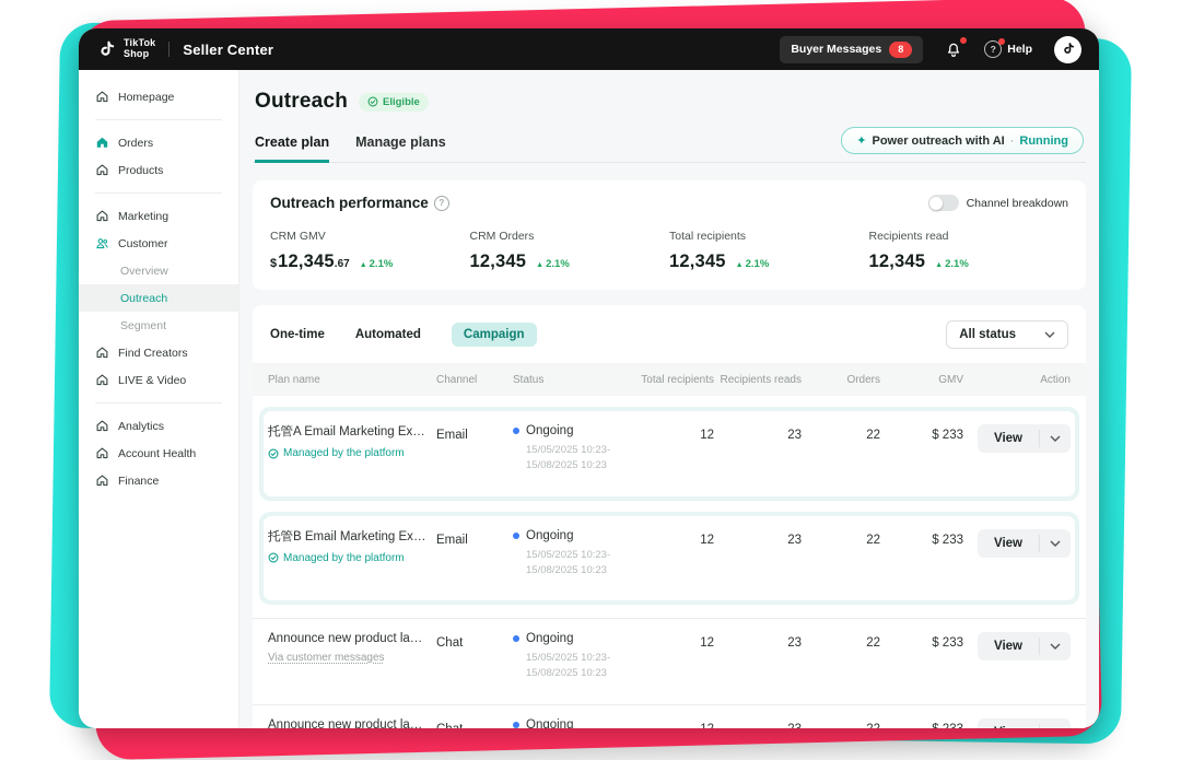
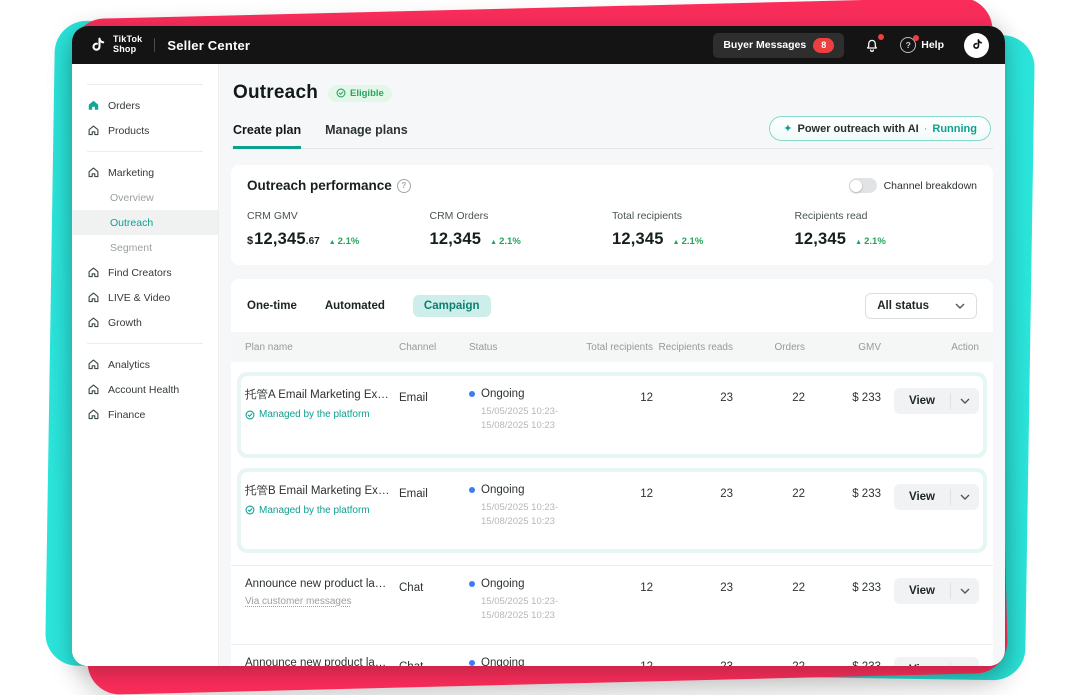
  TikTok
  Shop
  Seller Center
  Buyer Messages
  8
  ?
  Help
- Homepage
  Orders
  Products
  Marketing
- Customer
  Overview
  Outreach
  Segment
  Find Creators
  LIVE & Video
+ Growth
  Analytics
  Account Health
  Finance
  Outreach
  Eligible
  Create plan
  Manage plans
  ✦
  Power outreach with AI
  ·
  Running
  Outreach performance
  ?
  Channel breakdown
  CRM GMV
  $
  12,345
  .67
  2.1%
  CRM Orders
  12,345
  2.1%
  Total recipients
  12,345
  2.1%
  Recipients read
  12,345
  2.1%
  One-time
  Automated
  Campaign
  All status
  Plan name
  Channel
  Status
  Total recipients
  Recipients reads
  Orders
  GMV
  Action
  Managed by the platform
  Email
  Ongoing
  15/05/2025 10:23-
  15/08/2025 10:23
  12
  23
  22
  $ 233
  View
  Managed by the platform
  Email
  Ongoing
  15/05/2025 10:23-
  15/08/2025 10:23
  12
  23
  22
  $ 233
  View
  Announce new product launc
  Via customer messages
  Chat
  Ongoing
  15/05/2025 10:23-
  15/08/2025 10:23
  12
  23
  22
  $ 233
  View
  Announce new product launc
  Ongoing
